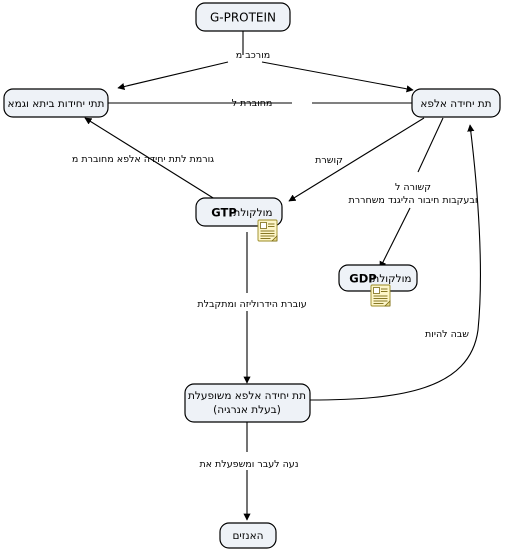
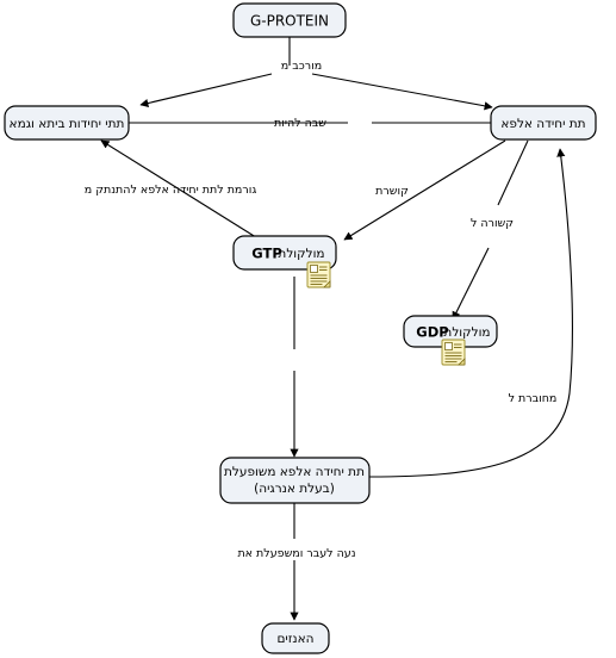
  מורכב מ
- מחוברת ל
+ שבה להיות
- גורמת לתת יחידה אלפא מחוברת מ
+ גורמת לתת יחידה אלפא להתנתק מ
  קושרת
  קשורה ל
- ובעקבות חיבור הליגנד משחררת
- עוברת הידרוליזה ומתקבלת
- שבה להיות
+ מחוברת ל
  נעה לעבר ומשפעלת את
  G-PROTEIN
  תתי יחידות ביתא וגמא
  תת יחידה אלפא
  מולקולת
  GTP
  מולקולת
  GDP
  תת יחידה אלפא משופעלת
  (בעלת אנרגיה)
  האנזים
